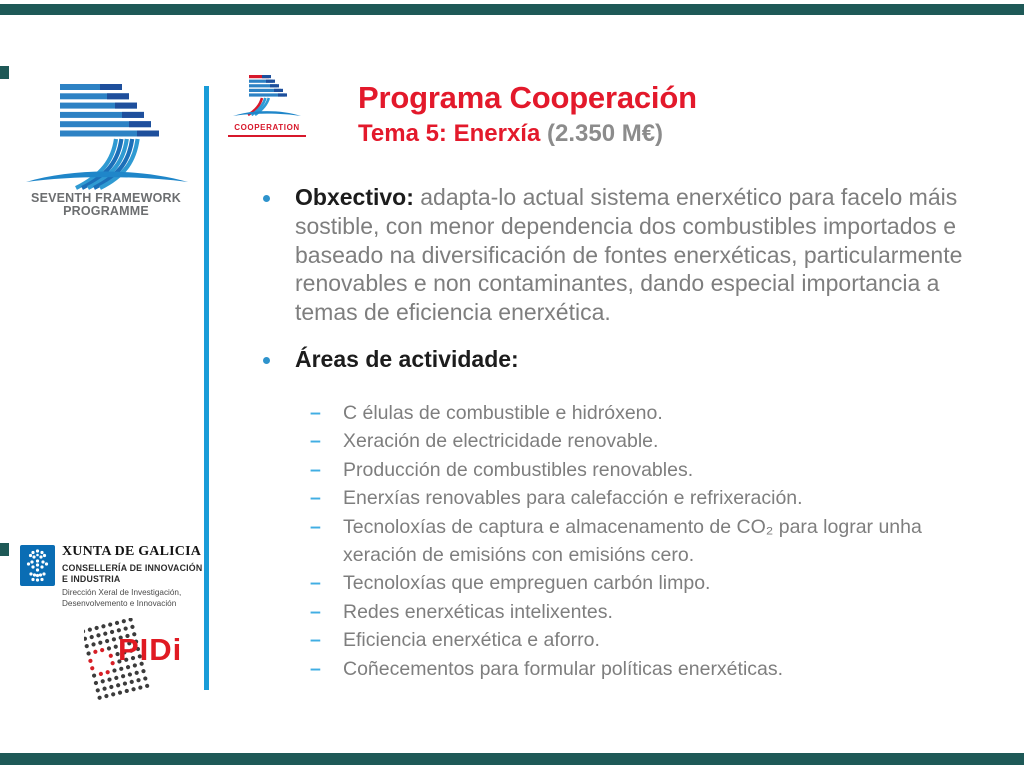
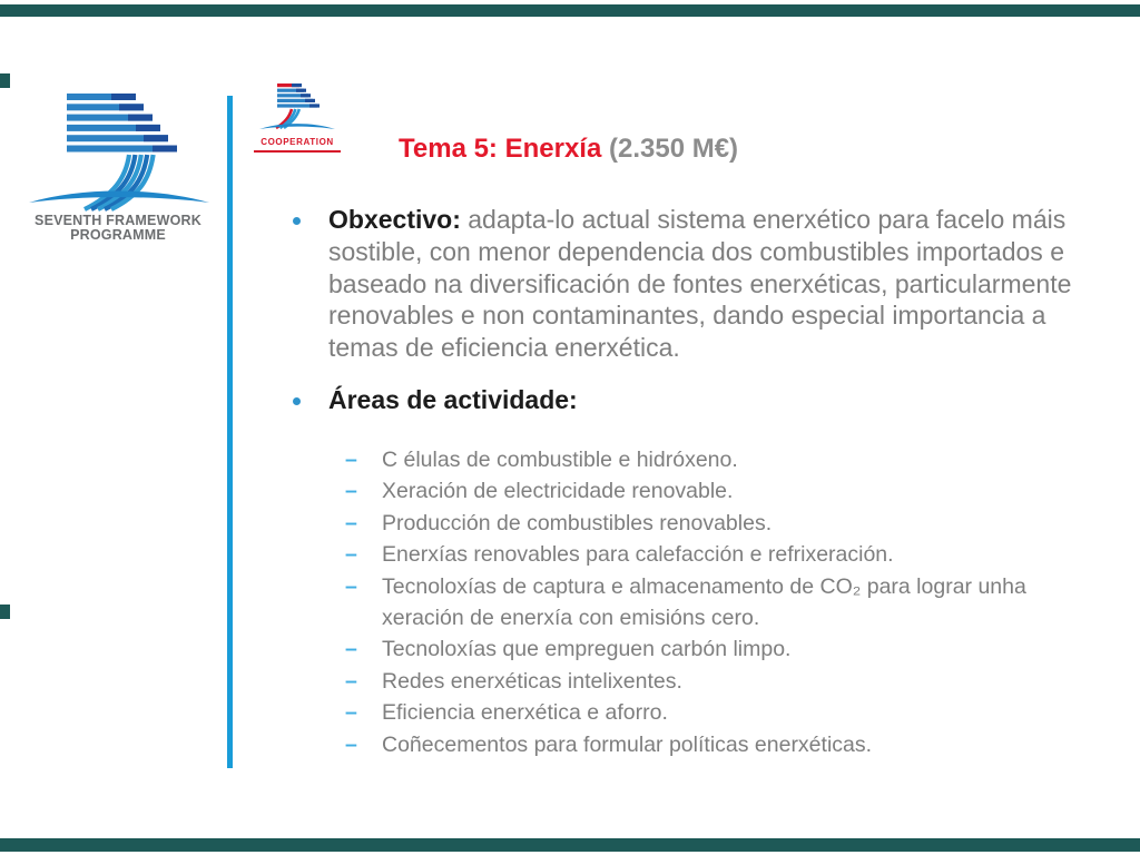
  SEVENTH FRAMEWORK
  PROGRAMME
  COOPERATION
- Programa Cooperación
  Tema 5: Enerxía (2.350 M€)
  Obxectivo: adapta-lo actual sistema enerxético para facelo máis sostible, con menor dependencia dos combustibles importados e baseado na diversificación de fontes enerxéticas, particularmente renovables e non contaminantes, dando especial importancia a temas de eficiencia enerxética.
  Áreas de actividade:
  –
  C élulas de combustible e hidróxeno.
  –
  Xeración de electricidade renovable.
  –
  Producción de combustibles renovables.
  –
  Enerxías renovables para calefacción e refrixeración.
  –
- Tecnoloxías de captura e almacenamento de CO₂ para lograr unha xeración de emisións con emisións cero.
+ Tecnoloxías de captura e almacenamento de CO₂ para lograr unha xeración de enerxía con emisións cero.
  –
  Tecnoloxías que empreguen carbón limpo.
  –
  Redes enerxéticas intelixentes.
  –
  Eficiencia enerxética e aforro.
  –
  Coñecementos para formular políticas enerxéticas.
- XUNTA DE GALICIA
- CONSELLERÍA DE INNOVACIÓN
- E INDUSTRIA
- Dirección Xeral de Investigación,
- Desenvolvemento e Innovación
- PIDi
